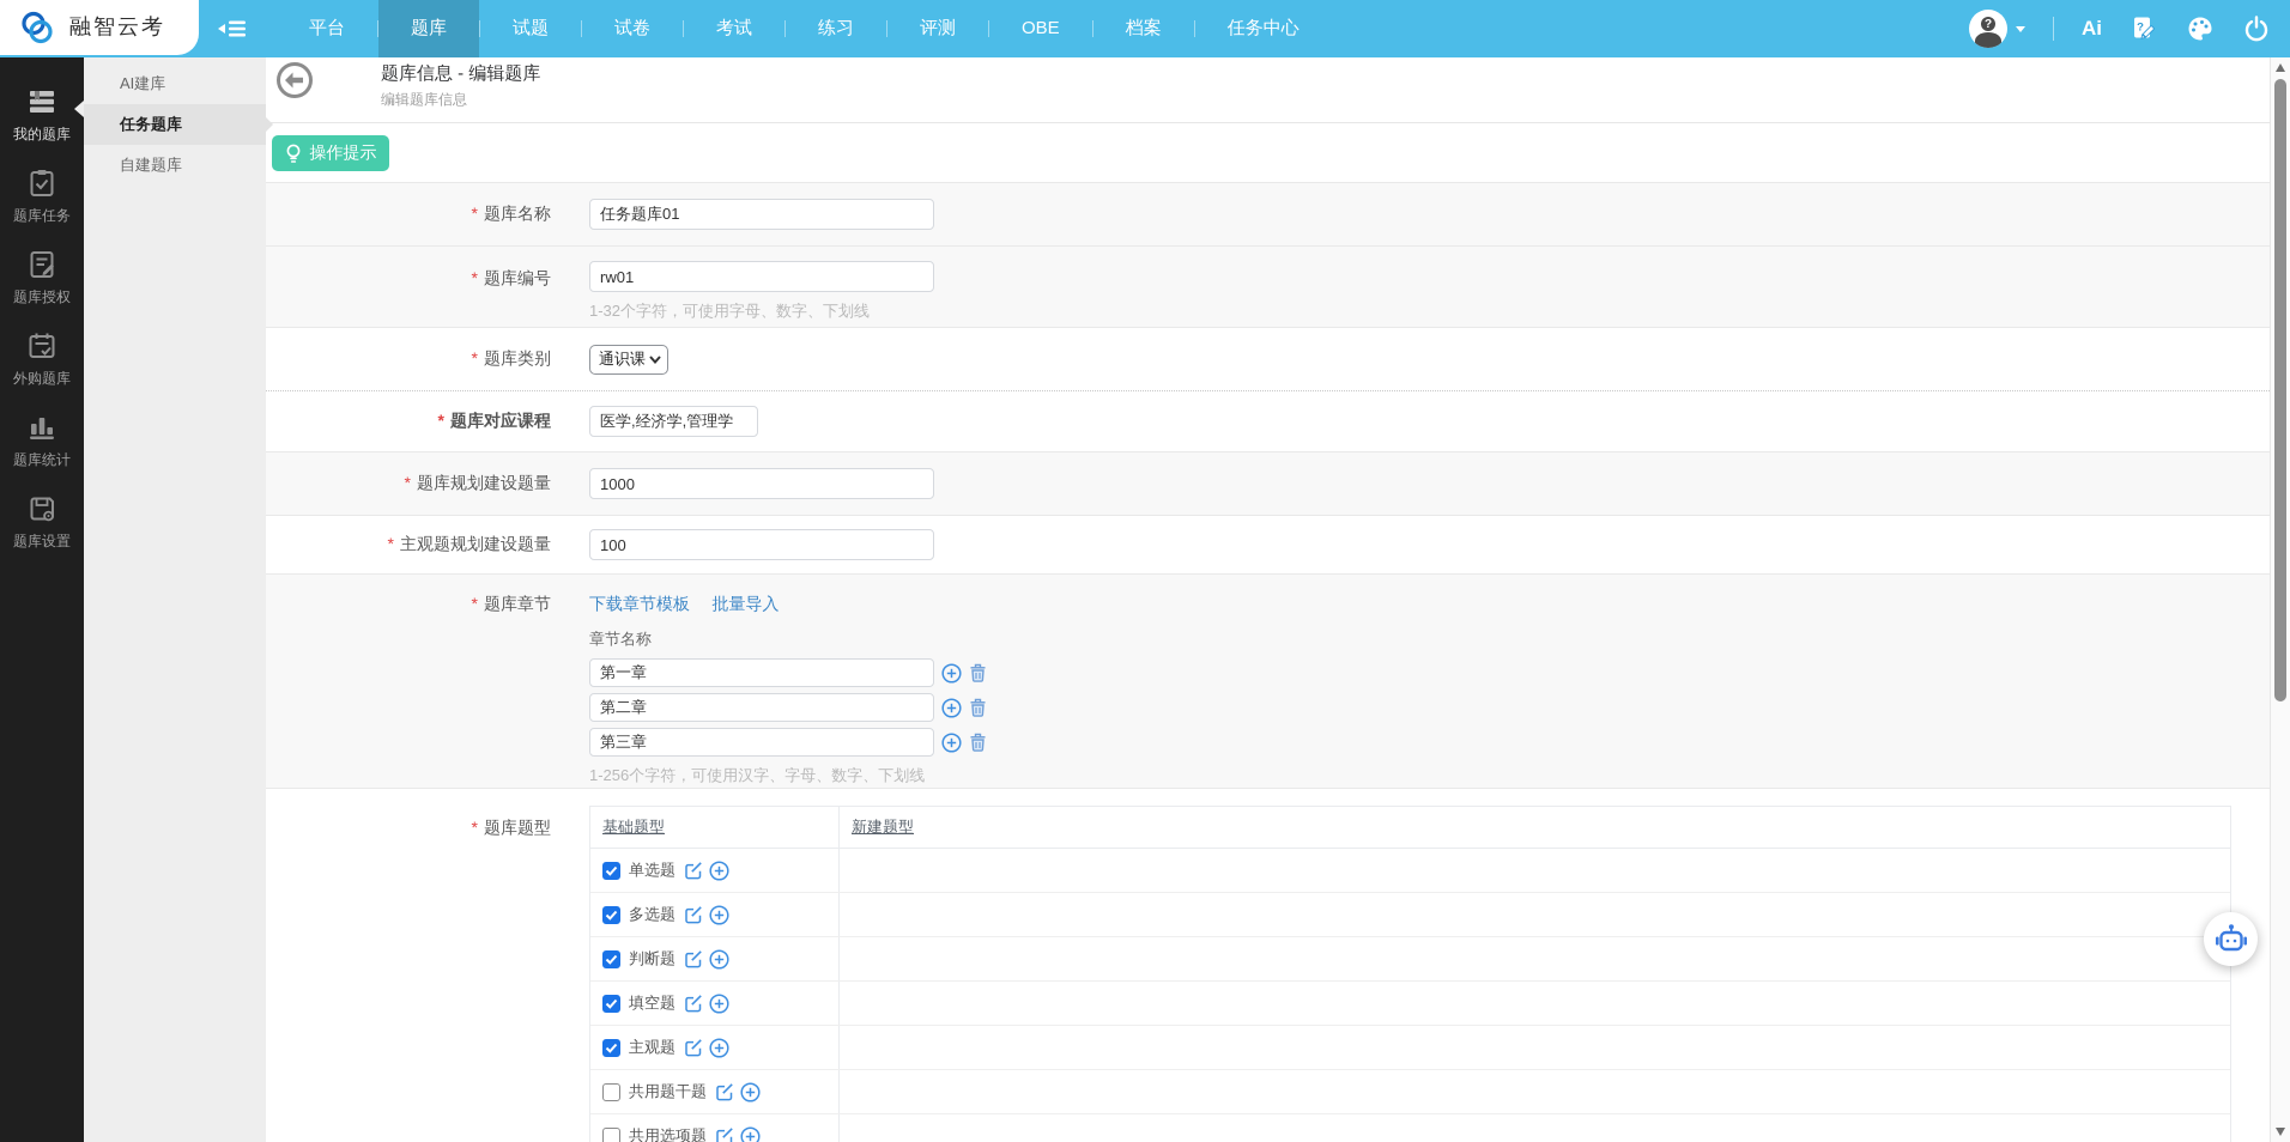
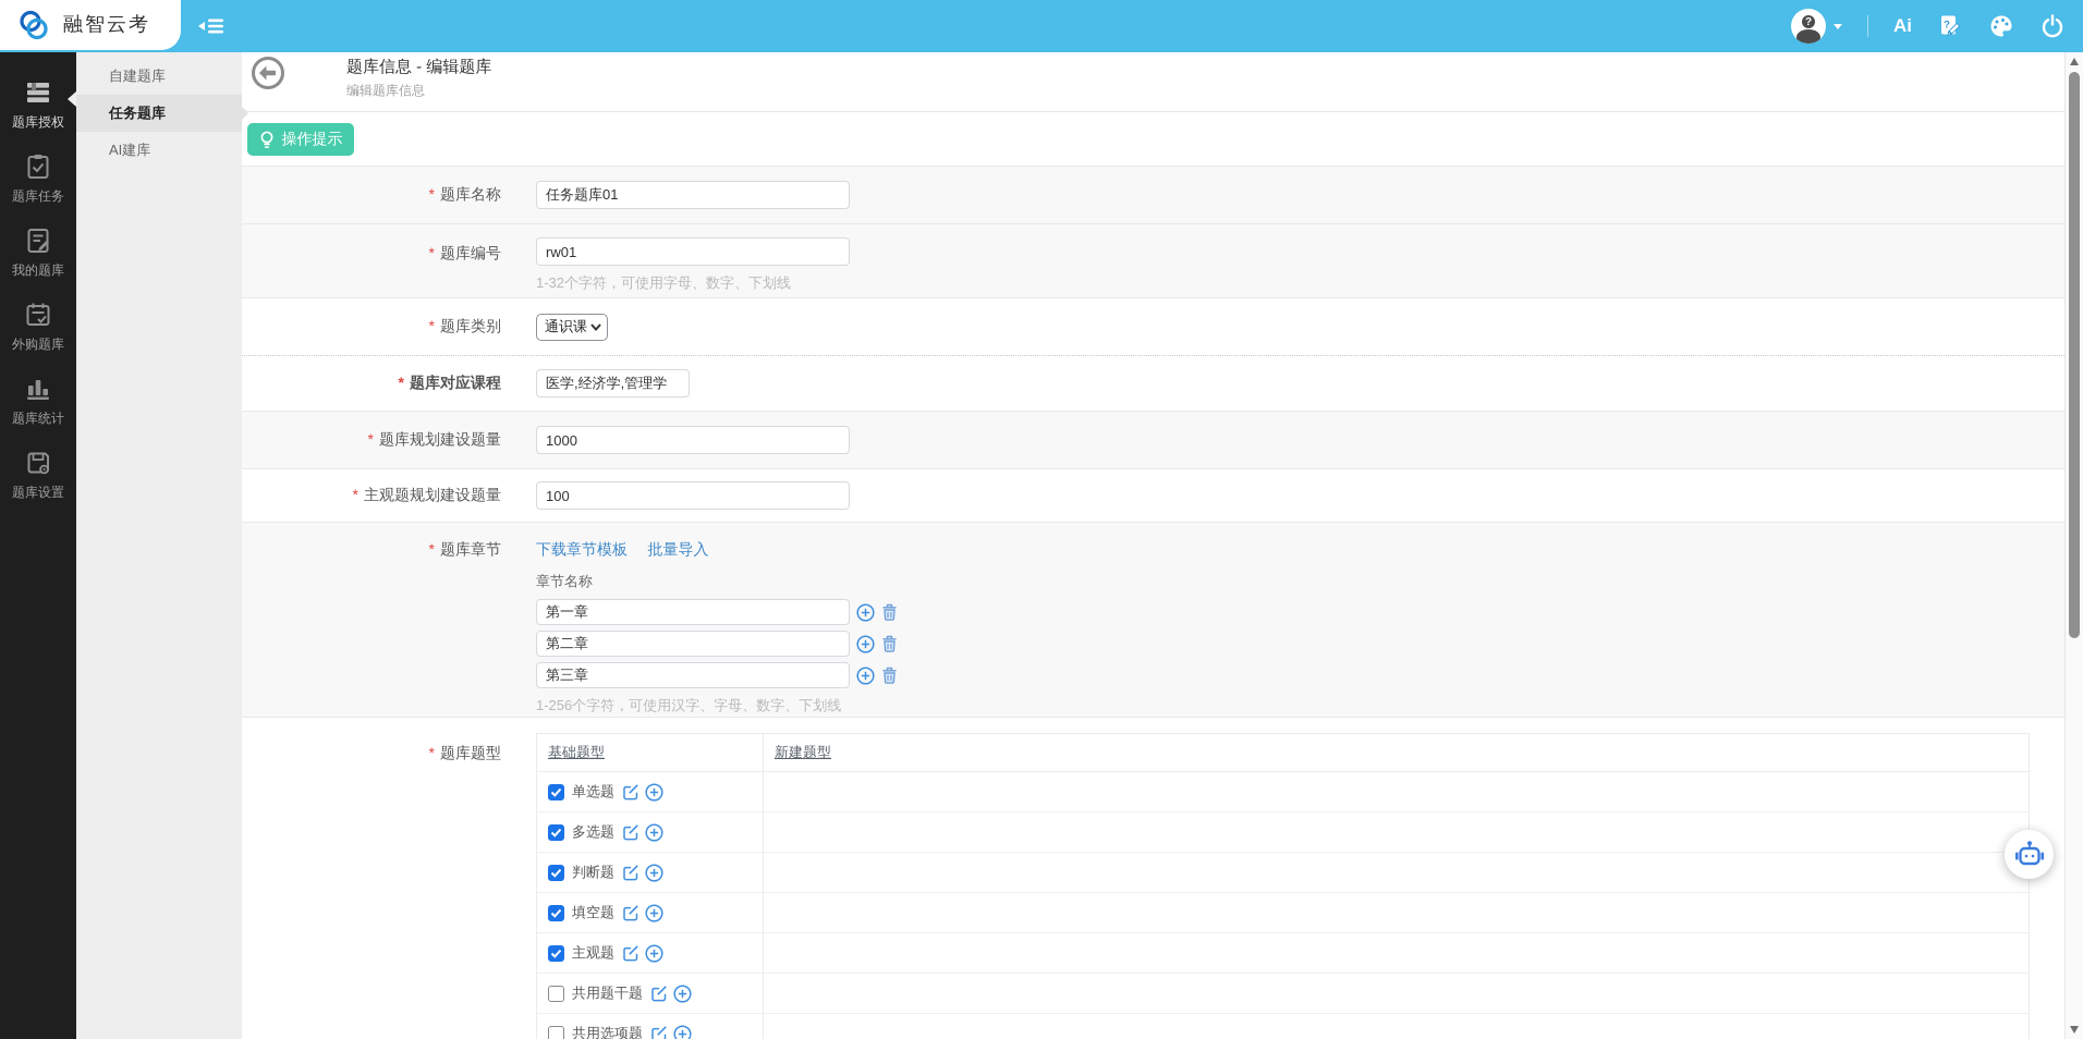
  融智云考
- 平台
- 题库
- 试题
- 试卷
- 考试
- 练习
- 评测
- OBE
- 档案
- 任务中心
  ?
  Ai
  ?
- 我的题库
+ 题库授权
  题库任务
- 题库授权
+ 我的题库
  外购题库
  题库统计
  题库设置
- AI建库
+ 自建题库
  任务题库
- 自建题库
+ AI建库
  题库信息 - 编辑题库
  编辑题库信息
  操作提示
  * 题库名称
  任务题库01
  * 题库编号
  rw01
  1-32个字符，可使用字母、数字、下划线
  * 题库类别
  通识课
  * 题库对应课程
  医学,经济学,管理学
  * 题库规划建设题量
  1000
  * 主观题规划建设题量
  100
  * 题库章节
  下载章节模板 批量导入
  章节名称
  第一章
  第二章
  第三章
  1-256个字符，可使用汉字、字母、数字、下划线
  * 题库题型
  基础题型
  新建题型
  单选题
  多选题
  判断题
  填空题
  主观题
  共用题干题
  共用选项题
